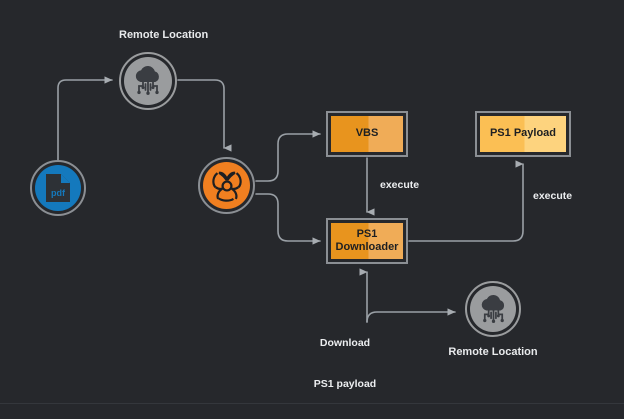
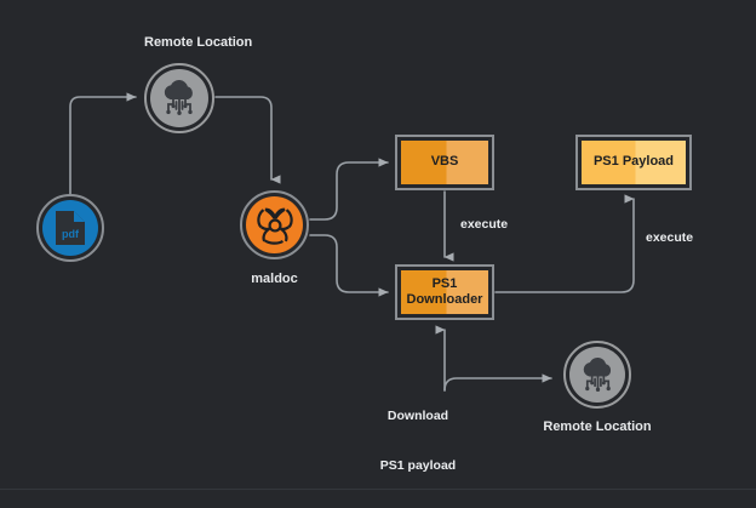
  pdf
  Remote Location
+ maldoc
  VBS
  PS1
  Downloader
  PS1 Payload
  Remote Location
  execute
  execute
  Download
  PS1 payload
